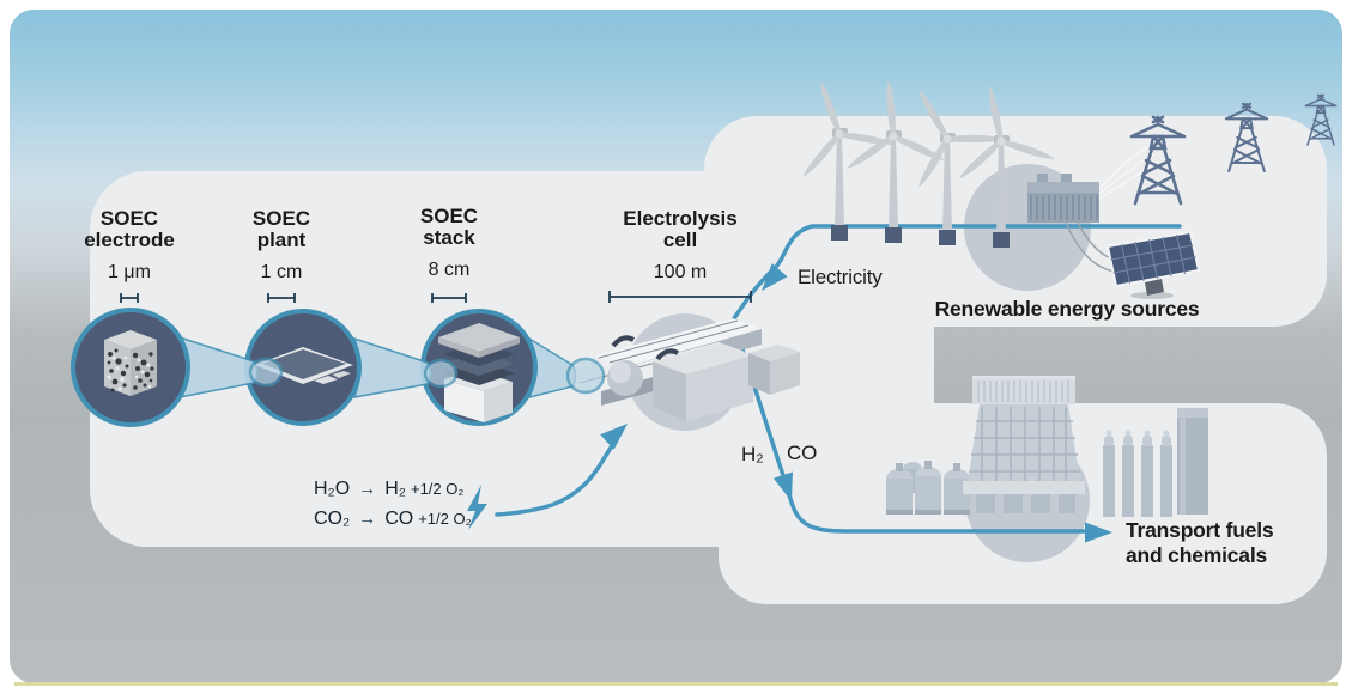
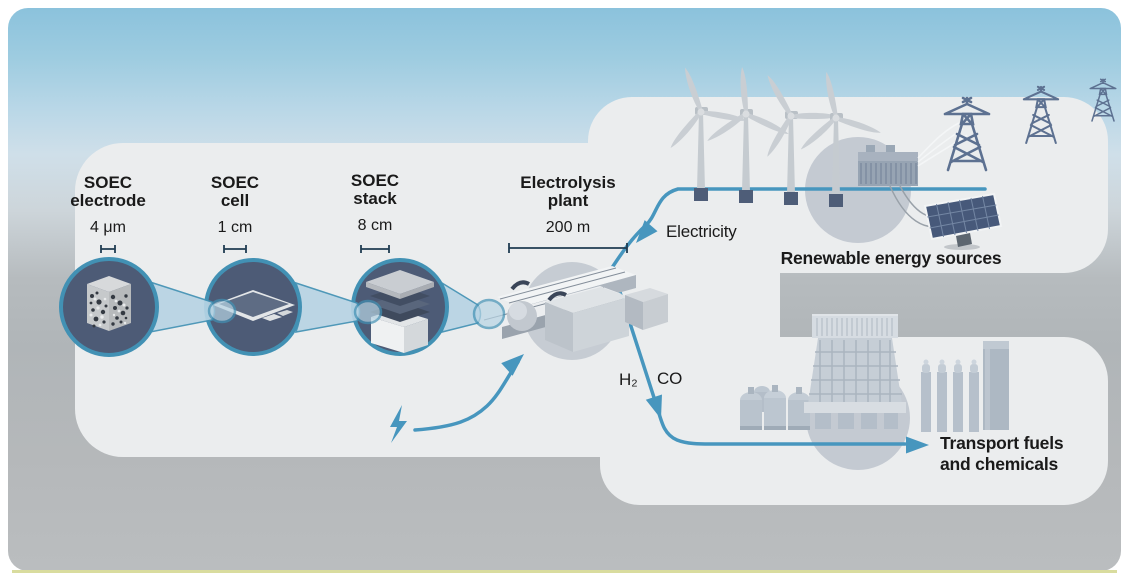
  SOEC
  electrode
- 1 μm
+ 4 μm
  SOEC
- plant
+ cell
  1 cm
  SOEC
  stack
  8 cm
  Electrolysis
- cell
+ plant
- 100 m
+ 200 m
- H₂O → H₂ +1/2 O₂
- CO₂ → CO +1/2 O₂
  Electricity
  H₂
  CO
  Renewable energy sources
  Transport fuels
  and chemicals
